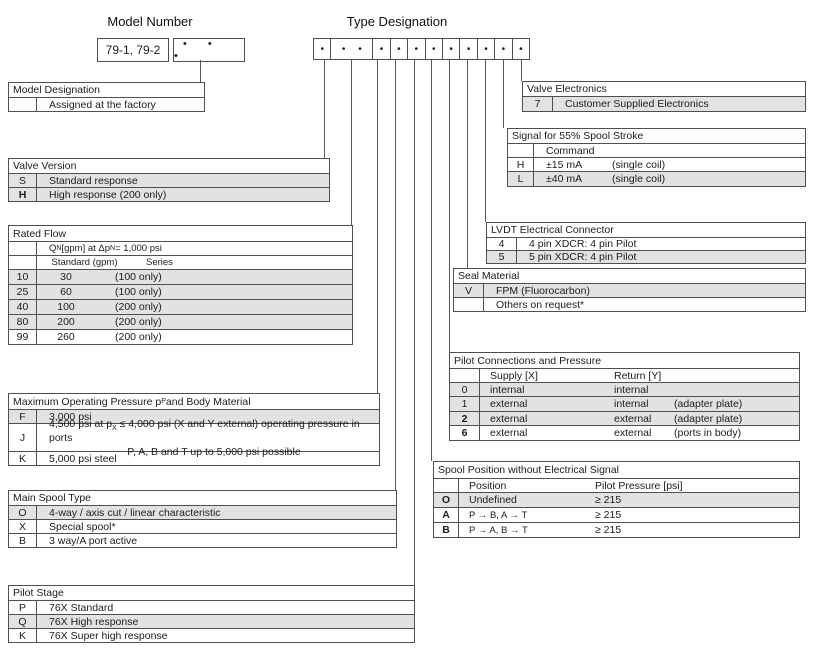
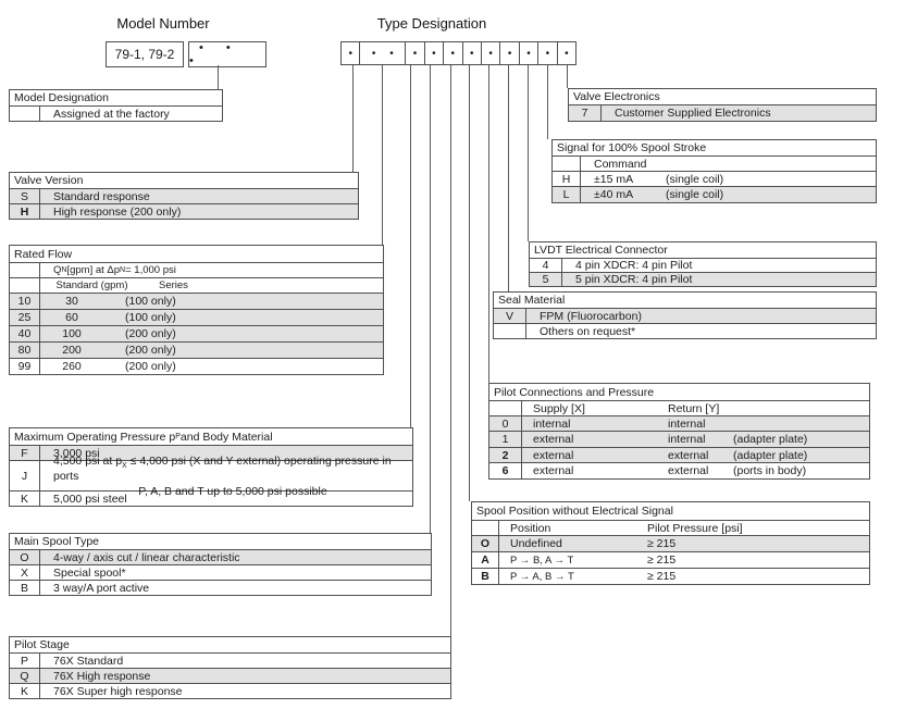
  Model Number
  Type Designation
  79-1, 79-2
  • • •
  •
  •
  •
  •
  •
  •
  •
  •
  •
  •
  •
  •
  Model Designation
  Assigned at the factory
  Valve Version
  S
  Standard response
  H
  High response (200 only)
  Rated Flow
  Q
  [gpm] at Δp
  = 1,000 psi
  Standard (gpm)
  Series
  10
  30
  (100 only)
  25
  60
  (100 only)
  40
  100
  (200 only)
  80
  200
  (200 only)
  99
  260
  (200 only)
  Maximum Operating Pressure p
  and Body Material
  F
  3,000 psi
  J
  4,500 psi at p ≤ 4,000 psi (X and Y external) operating pressure in ports
  P, A, B and T up to 5,000 psi possible
  K
  5,000 psi steel
  Main Spool Type
  O
  4-way / axis cut / linear characteristic
  X
  Special spool*
  B
  3 way/A port active
  Pilot Stage
  P
  76X Standard
  Q
  76X High response
  K
  76X Super high response
  Valve Electronics
  7
  Customer Supplied Electronics
- Signal for 55% Spool Stroke
+ Signal for 100% Spool Stroke
  Command
  H
  ±15 mA
  (single coil)
  L
  ±40 mA
  (single coil)
  LVDT Electrical Connector
  4
  4 pin XDCR: 4 pin Pilot
  5
  5 pin XDCR: 4 pin Pilot
  Seal Material
  V
  FPM (Fluorocarbon)
  Others on request*
  Pilot Connections and Pressure
  Supply [X]
  Return [Y]
  0
  internal
  internal
  1
  external
  internal
  (adapter plate)
  2
  external
  external
  (adapter plate)
  6
  external
  external
  (ports in body)
  Spool Position without Electrical Signal
  Position
  Pilot Pressure [psi]
  O
  Undefined
  ≥ 215
  A
  P → B, A → T
  ≥ 215
  B
  P → A, B → T
  ≥ 215
